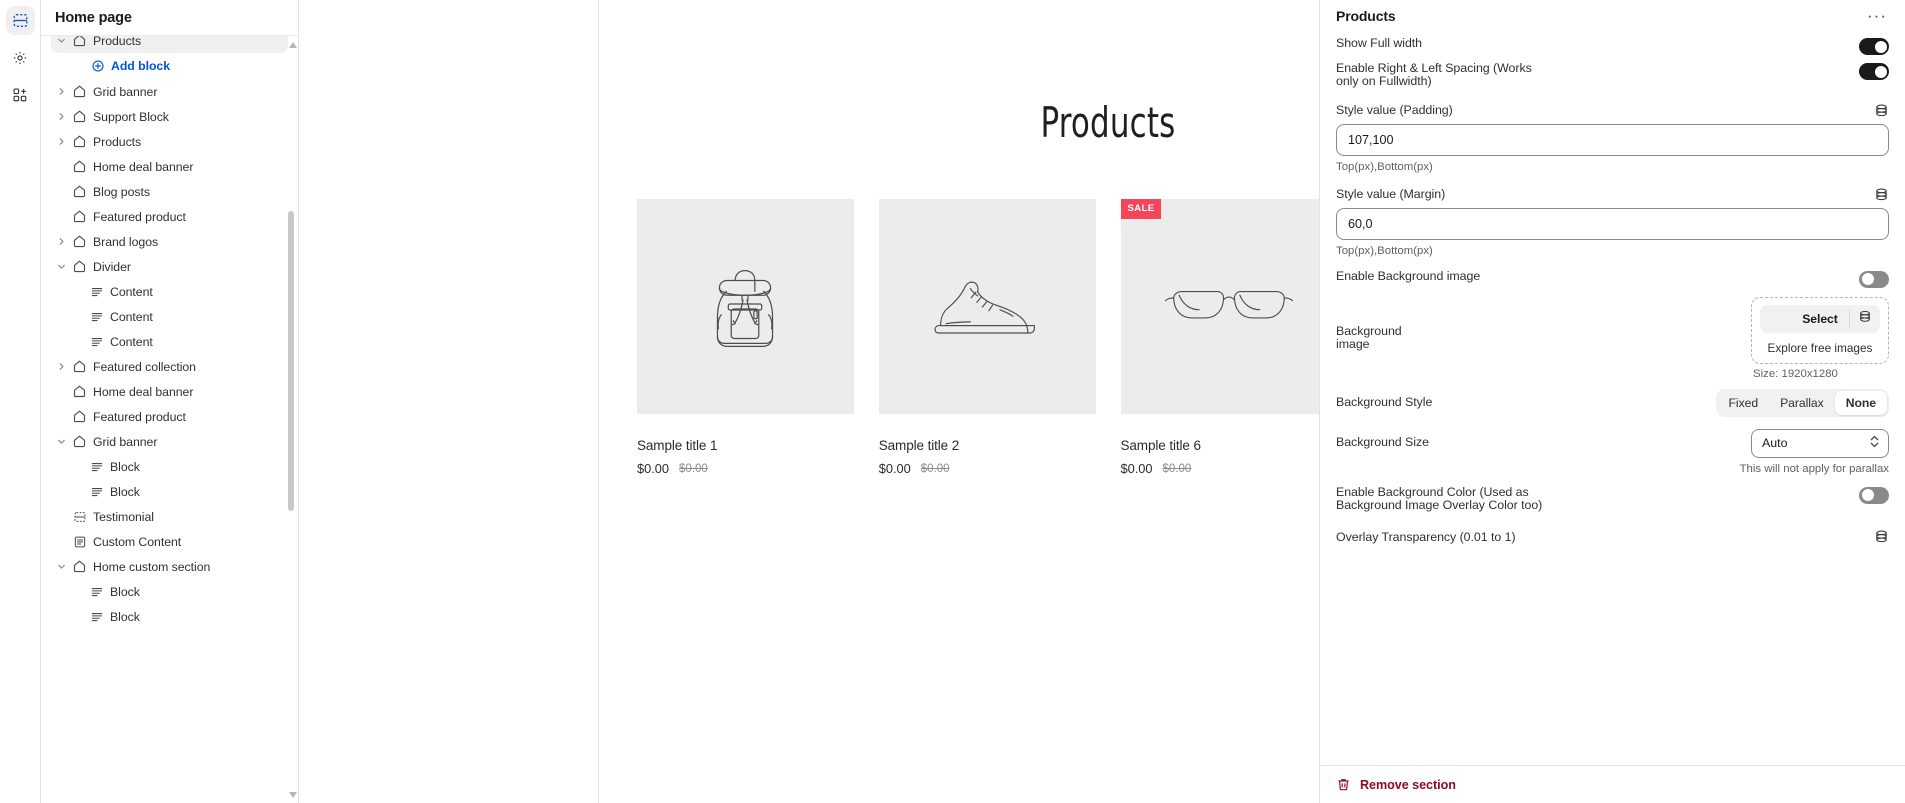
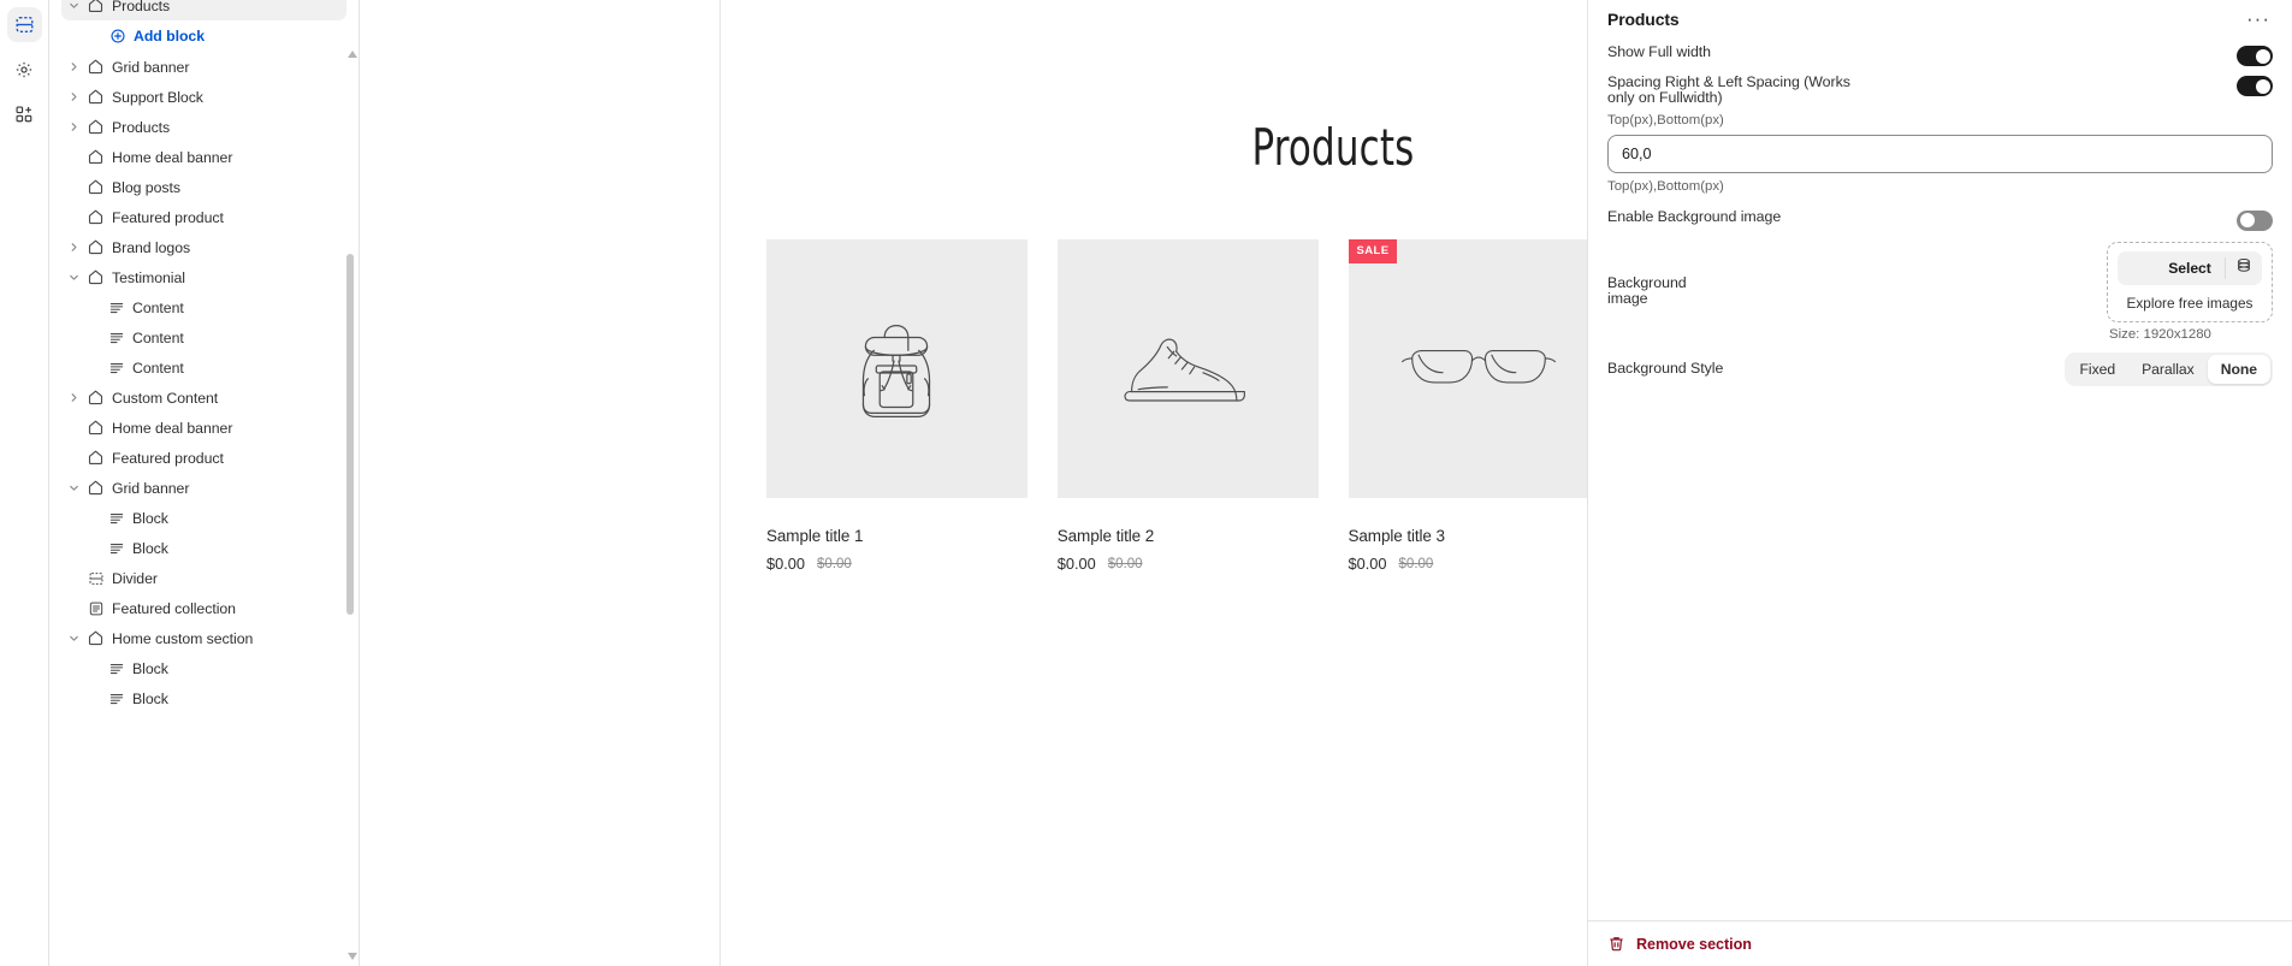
- Home page
  Products
  Add block
  Grid banner
  Support Block
  Products
  Home deal banner
  Blog posts
  Featured product
  Brand logos
- Divider
+ Testimonial
  Content
  Content
  Content
- Featured collection
+ Custom Content
  Home deal banner
  Featured product
  Grid banner
  Block
  Block
- Testimonial
+ Divider
- Custom Content
+ Featured collection
  Home custom section
  Block
  Block
  Products
  Sample title 1
  $0.00
  $0.00
  Sample title 2
  $0.00
  $0.00
  SALE
- Sample title 6
+ Sample title 3
  $0.00
  $0.00
  Products
  ···
  Show Full width
- Enable Right & Left Spacing (Works only on Fullwidth)
+ Spacing Right & Left Spacing (Works only on Fullwidth)
- Style value (Padding)
- 107,100
  Top(px),Bottom(px)
- Style value (Margin)
  60,0
  Top(px),Bottom(px)
  Enable Background image
  Background image
  Select
  Explore free images
  Size: 1920x1280
  Background Style
  Fixed
  Parallax
  None
- Background Size
- Auto
- This will not apply for parallax
- Enable Background Color (Used as Background Image Overlay Color too)
- Overlay Transparency (0.01 to 1)
  Remove section
